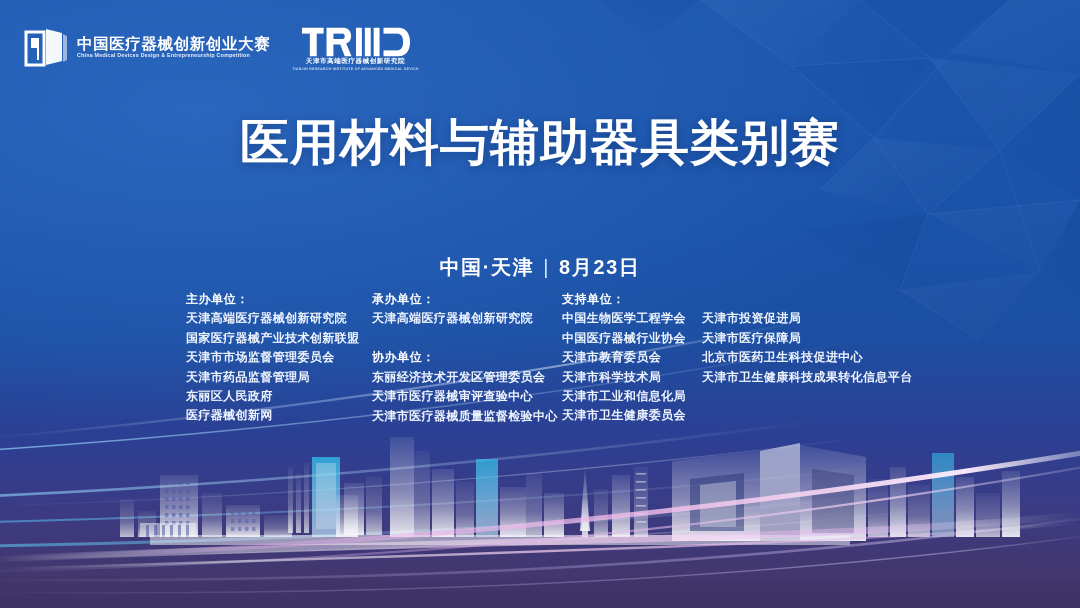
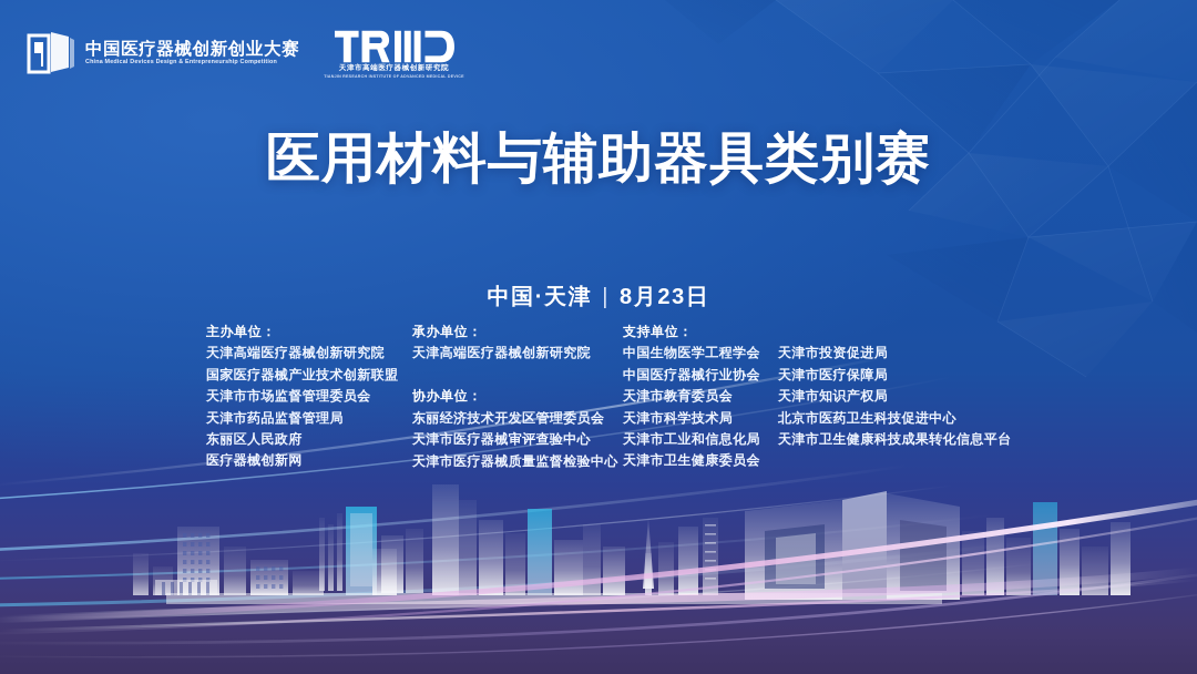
  中国医疗器械创新创业大赛
  医用材料与辅助器具类别赛
  中国·天津 | 8月23日
  主办单位：
  天津高端医疗器械创新研究院
  国家医疗器械产业技术创新联盟
  天津市市场监督管理委员会
  天津市药品监督管理局
  东丽区人民政府
  医疗器械创新网
  承办单位：
  天津高端医疗器械创新研究院
  协办单位：
  东丽经济技术开发区管理委员会
  天津市医疗器械审评查验中心
  天津市医疗器械质量监督检验中心
  支持单位：
  中国生物医学工程学会
  中国医疗器械行业协会
  天津市教育委员会
  天津市科学技术局
  天津市工业和信息化局
  天津市卫生健康委员会
  天津市投资促进局
  天津市医疗保障局
+ 天津市知识产权局
  北京市医药卫生科技促进中心
  天津市卫生健康科技成果转化信息平台
